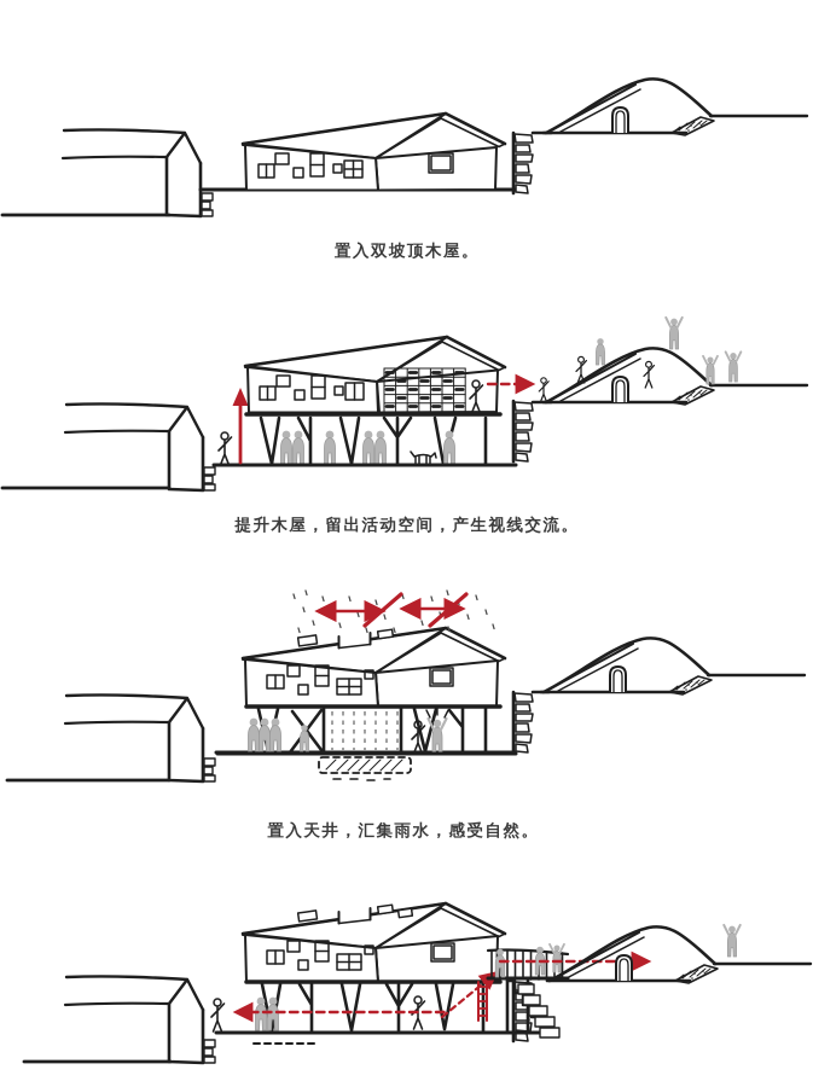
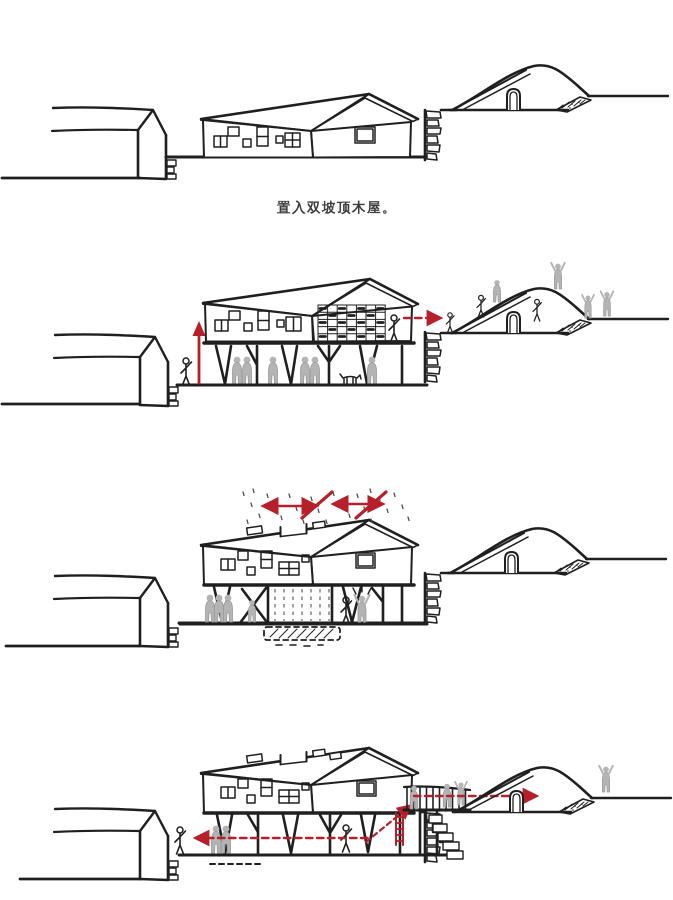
  置入双坡顶木屋。
- 提升木屋，留出活动空间，产生视线交流。
- 置入天井，汇集雨水，感受自然。
